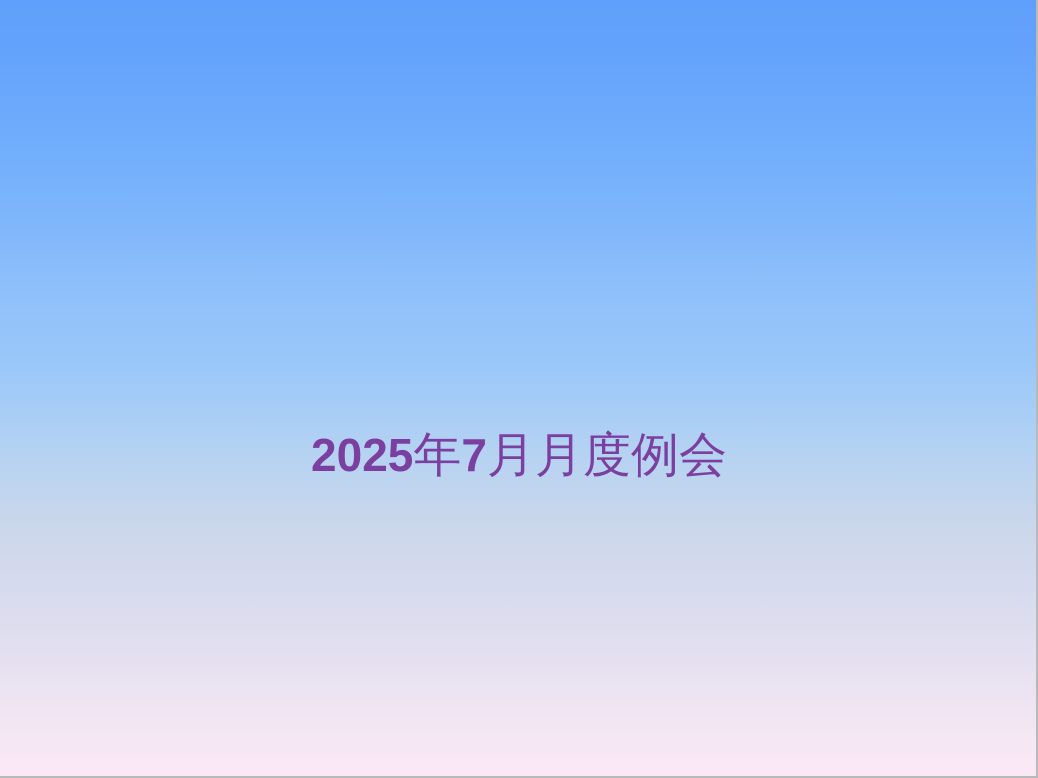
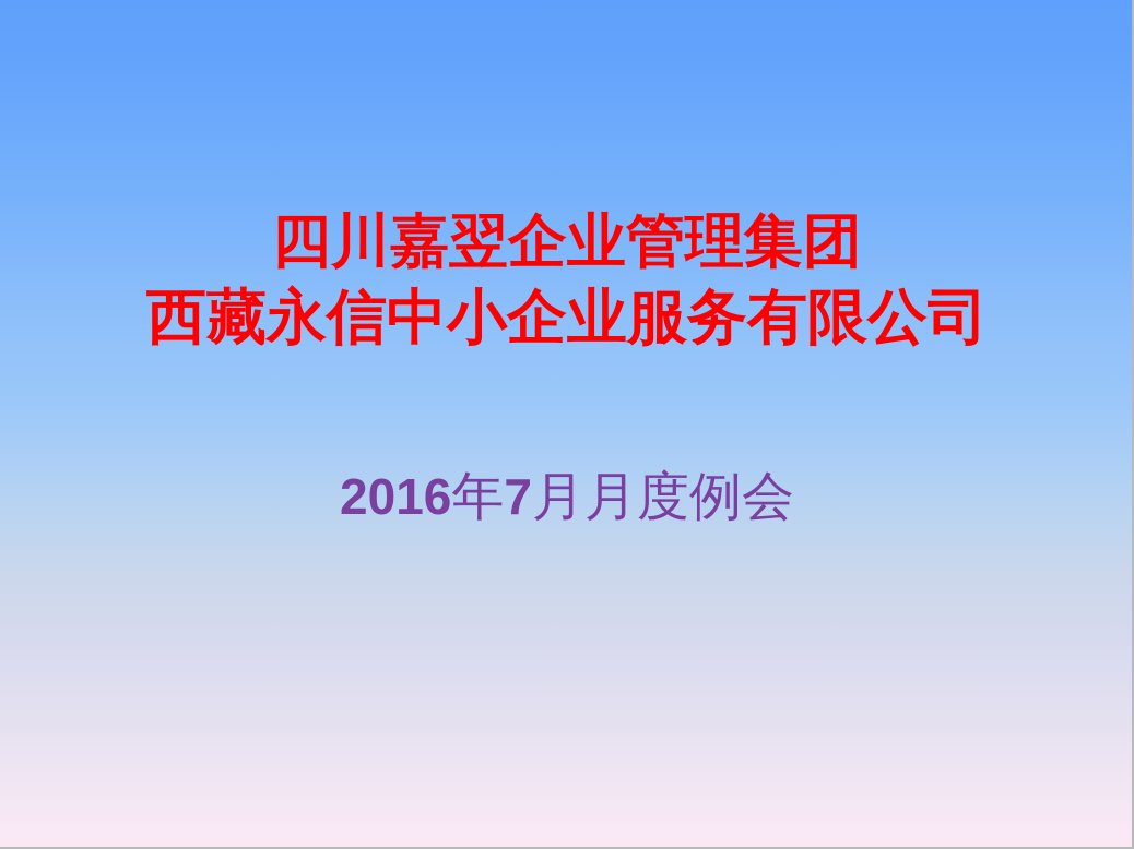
+ 四川嘉翌企业管理集团
+ 西藏永信中小企业服务有限公司
- 2025年7月月度例会
+ 2016年7月月度例会
